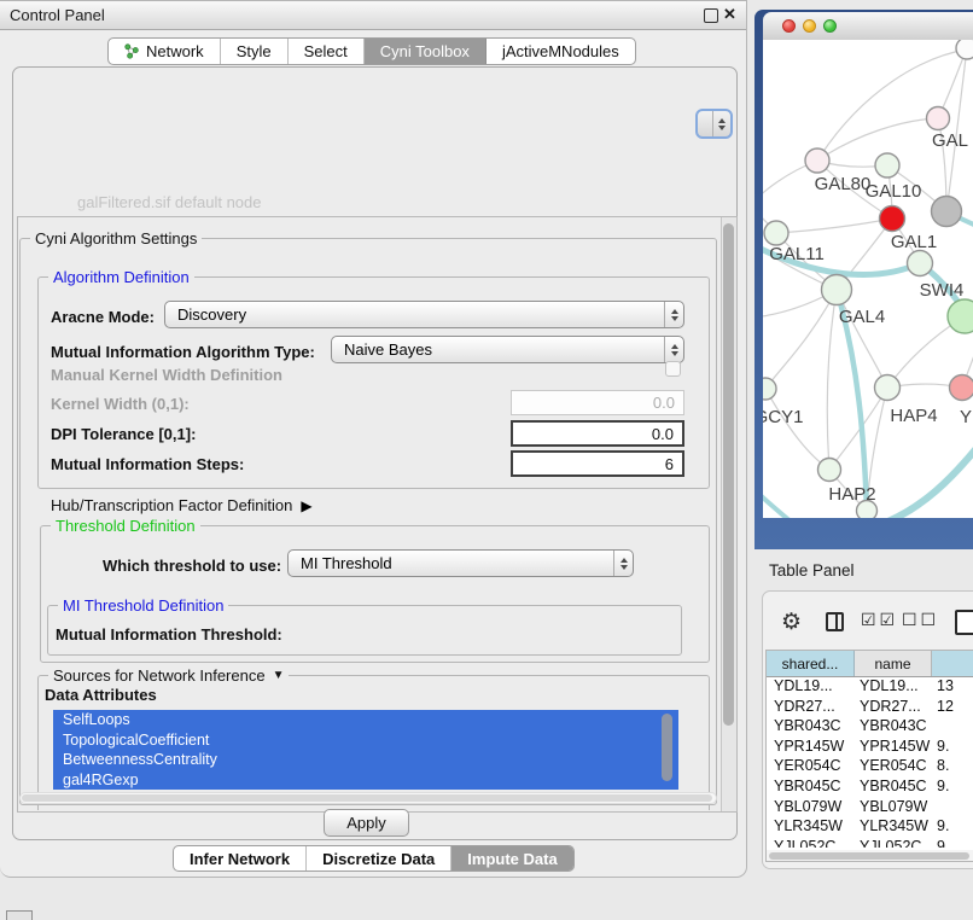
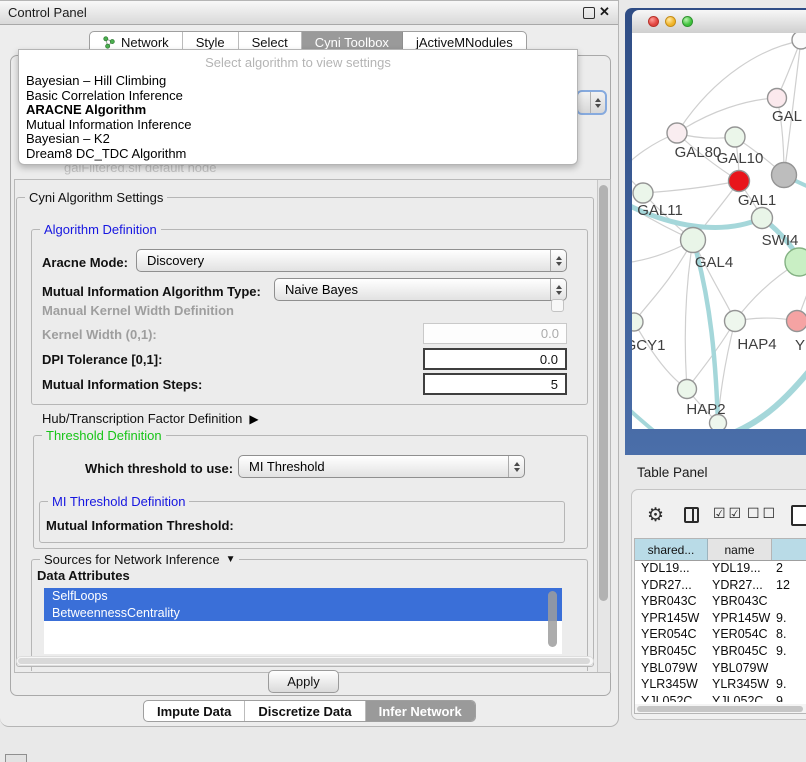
  Control Panel
  ✕
  Network
  Style
  Select
  Cyni Toolbox
  jActiveMNodules
  galFiltered.sif default node
  Cyni Algorithm Settings
  Algorithm Definition
  Aracne Mode:
  Discovery
  Mutual Information Algorithm Type:
  Naive Bayes
  Manual Kernel Width Definition
  Kernel Width (0,1):
  0.0
  DPI Tolerance [0,1]:
  0.0
  Mutual Information Steps:
- 6
+ 5
  Hub/Transcription Factor Definition
  ▶
  Threshold Definition
  Which threshold to use:
  MI Threshold
  MI Threshold Definition
  Mutual Information Threshold:
  Sources for Network Inference
  ▼
  Data Attributes
  SelfLoops
- TopologicalCoefficient
  BetweennessCentrality
- gal4RGexp
  Apply
- Infer Network
+ Impute Data
  Discretize Data
- Impute Data
+ Infer Network
+ Select algorithm to view settings
+ Bayesian – Hill Climbing
+ Basic Correlation Inference
+ ARACNE Algorithm
+ Mutual Information Inference
+ Bayesian – K2
+ Dream8 DC_TDC Algorithm
  GAL
  GAL80
  GAL10
  GAL1
  GAL11
  SWI4
  GAL4
  CY1
  HAP4
  Y
  HAP2
  Table Panel
  ⚙
  ☑☑
  ☐☐
  shared...
  name
  YDL19...
  YDL19...
- 13
+ 2
  YDR27...
  YDR27...
  12
  YBR043C
  YBR043C
  YPR145W
  YPR145W
  9.
  YER054C
  YER054C
  8.
  YBR045C
  YBR045C
  9.
  YBL079W
  YBL079W
  YLR345W
  YLR345W
  9.
  YJL052C
  YJL052C
  9
